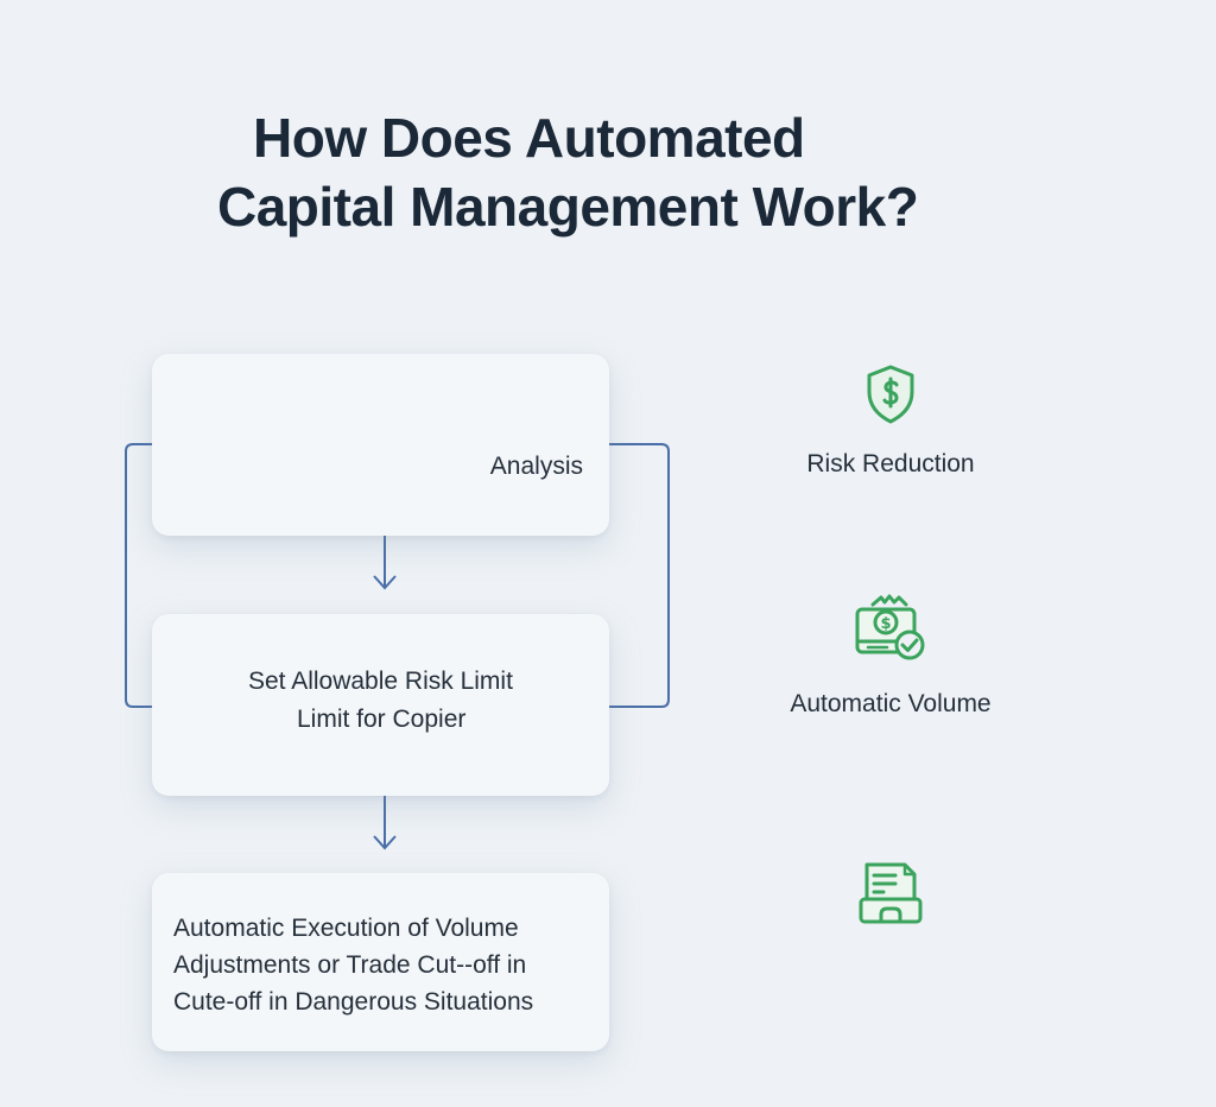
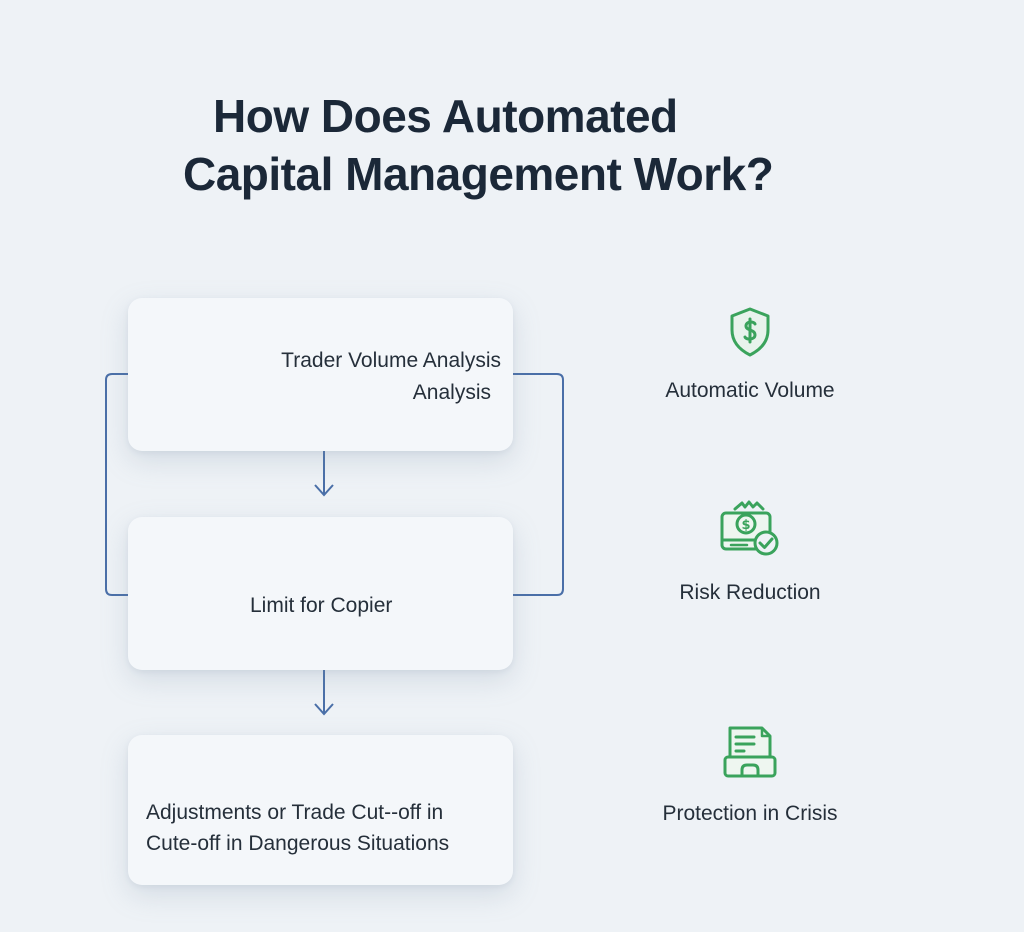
  How Does Automated
  Capital Management Work?
+ Trader Volume Analysis
  Analysis
- Set Allowable Risk Limit
  Limit for Copier
- Automatic Execution of Volume
  Adjustments or Trade Cut--off in
  Cute-off in Dangerous Situations
- Risk Reduction
+ Automatic Volume
  $
- Automatic Volume
+ Risk Reduction
+ Protection in Crisis
